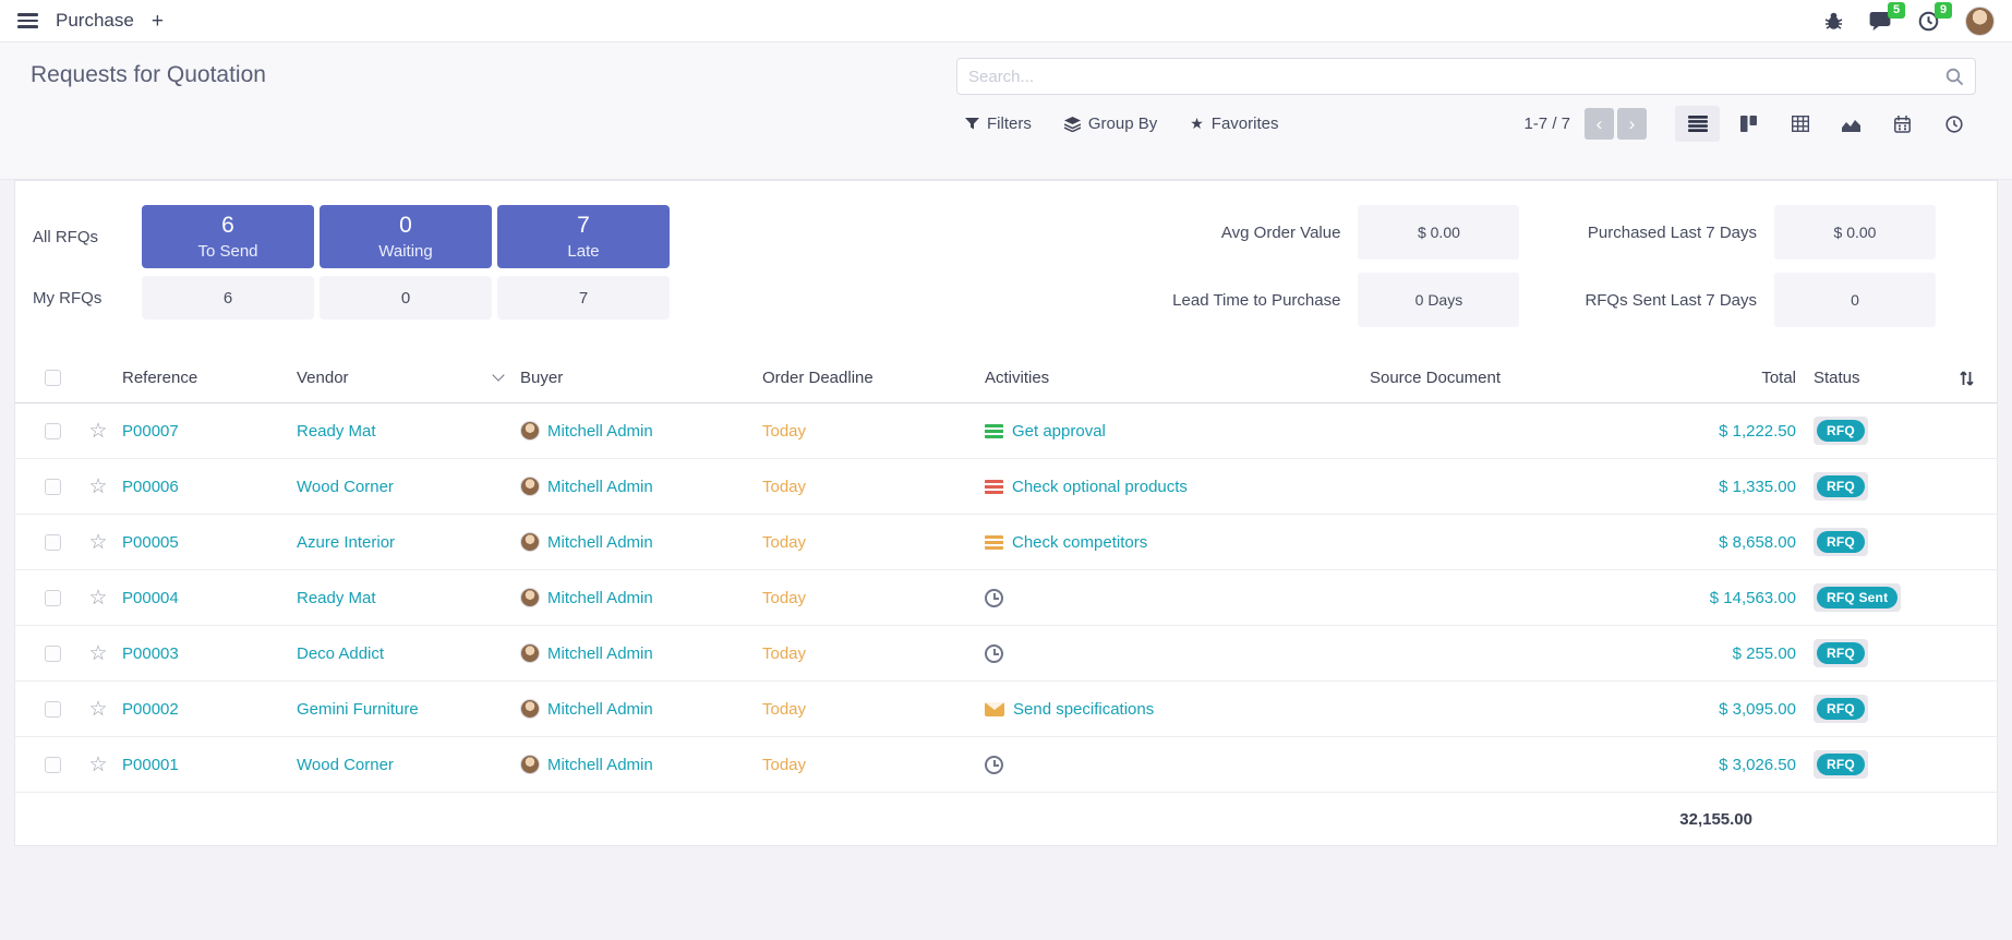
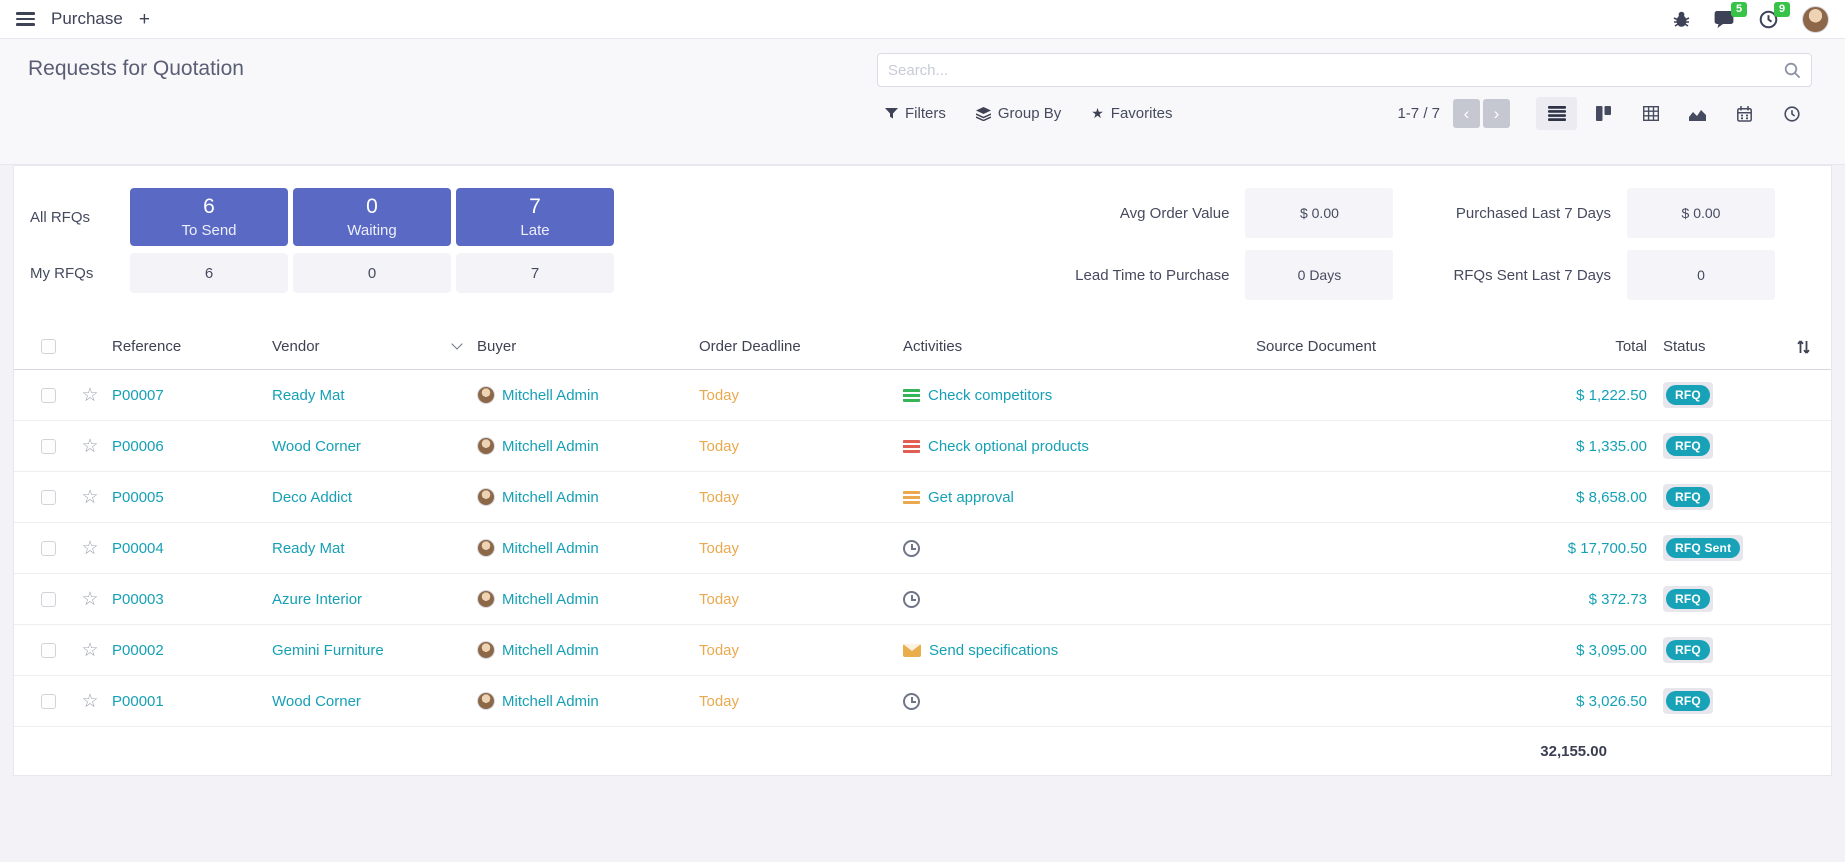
  Purchase
  +
  5
  9
  Requests for Quotation
  Search...
  Filters
  Group By
  ★
  Favorites
  1-7 / 7
  ‹
  ›
  All RFQs
  6
  To Send
  0
  Waiting
  7
  Late
  My RFQs
  6
  0
  7
  Avg Order Value
  $ 0.00
  Purchased Last 7 Days
  $ 0.00
  Lead Time to Purchase
  0 Days
  RFQs Sent Last 7 Days
  0
  Reference
  Vendor
  Buyer
  Order Deadline
  Activities
  Source Document
  Total
  Status
  ☆
  P00007
  Ready Mat
  Mitchell Admin
  Today
- Get approval
+ Check competitors
  $ 1,222.50
  RFQ
  ☆
  P00006
  Wood Corner
  Mitchell Admin
  Today
  Check optional products
  $ 1,335.00
  RFQ
  ☆
  P00005
- Azure Interior
+ Deco Addict
  Mitchell Admin
  Today
- Check competitors
+ Get approval
  $ 8,658.00
  RFQ
  ☆
  P00004
  Ready Mat
  Mitchell Admin
  Today
- $ 14,563.00
+ $ 17,700.50
  RFQ Sent
  ☆
  P00003
- Deco Addict
+ Azure Interior
  Mitchell Admin
  Today
- $ 255.00
+ $ 372.73
  RFQ
  ☆
  P00002
  Gemini Furniture
  Mitchell Admin
  Today
  Send specifications
  $ 3,095.00
  RFQ
  ☆
  P00001
  Wood Corner
  Mitchell Admin
  Today
  $ 3,026.50
  RFQ
  32,155.00
